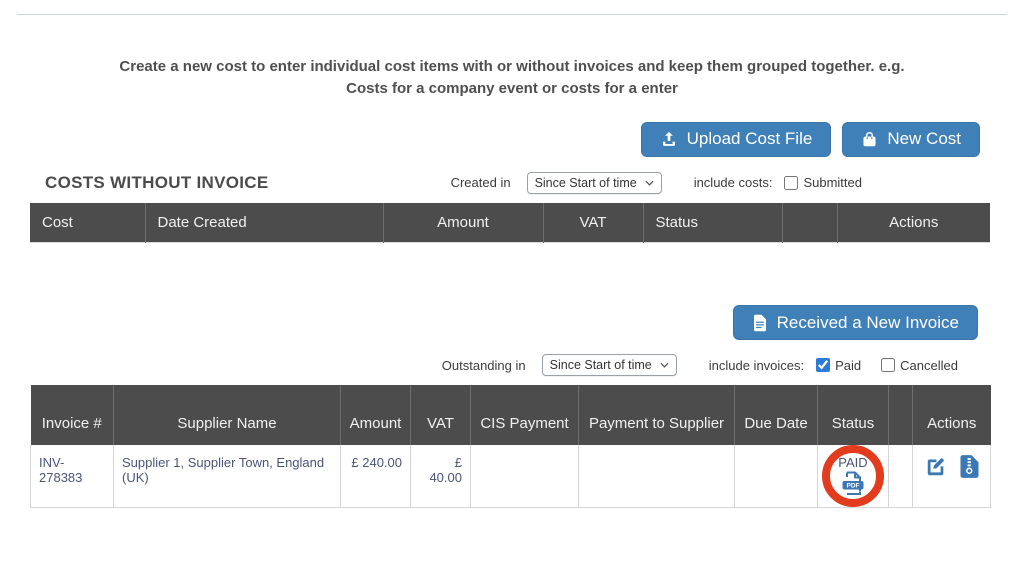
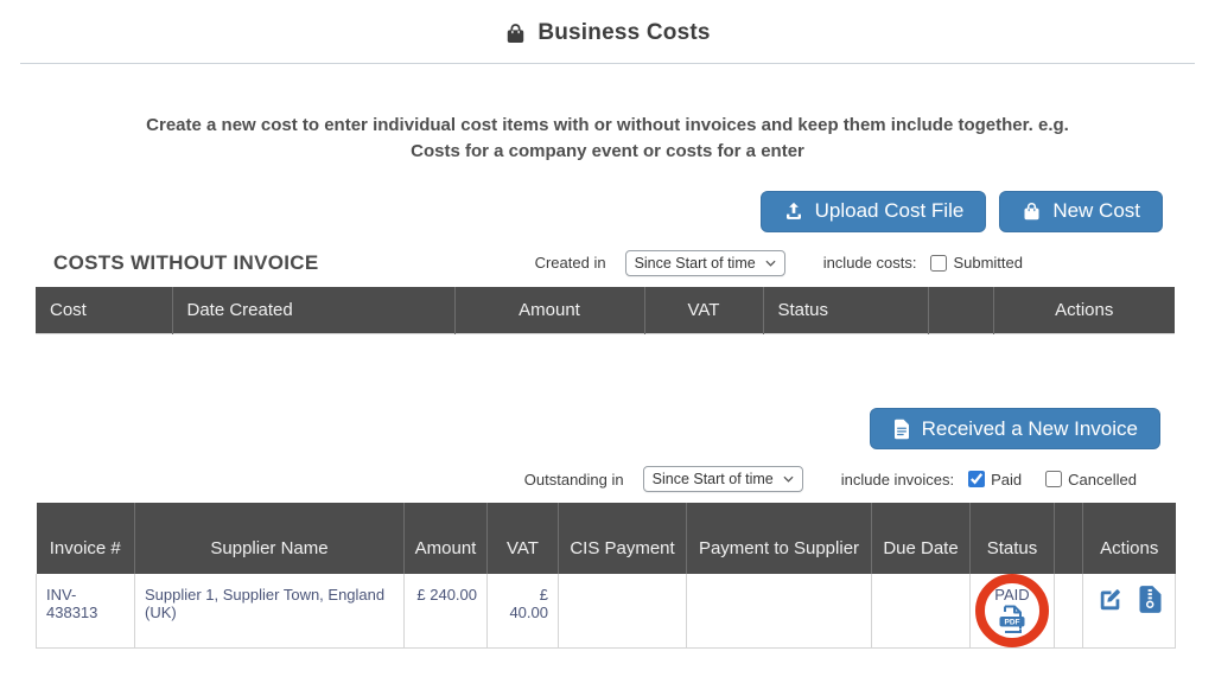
+ Business Costs
- Create a new cost to enter individual cost items with or without invoices and keep them grouped together. e.g.
+ Create a new cost to enter individual cost items with or without invoices and keep them include together. e.g.
  Costs for a company event or costs for a enter
  Upload Cost File
  New Cost
  COSTS WITHOUT INVOICE
  Created in
  Since Start of time
  include costs:
  Submitted
  Cost	Date Created	Amount	VAT	Status		Actions
  Received a New Invoice
  Outstanding in
  Since Start of time
  include invoices:
  Paid
  Cancelled
  Invoice #	Supplier Name	Amount	VAT	CIS Payment	Payment to Supplier	Due Date	Status		Actions
- INV-278383	Supplier 1, Supplier Town, England (UK)	£ 240.00	£ 40.00				PAID
+ INV-438313	Supplier 1, Supplier Town, England (UK)	£ 240.00	£ 40.00				PAID
